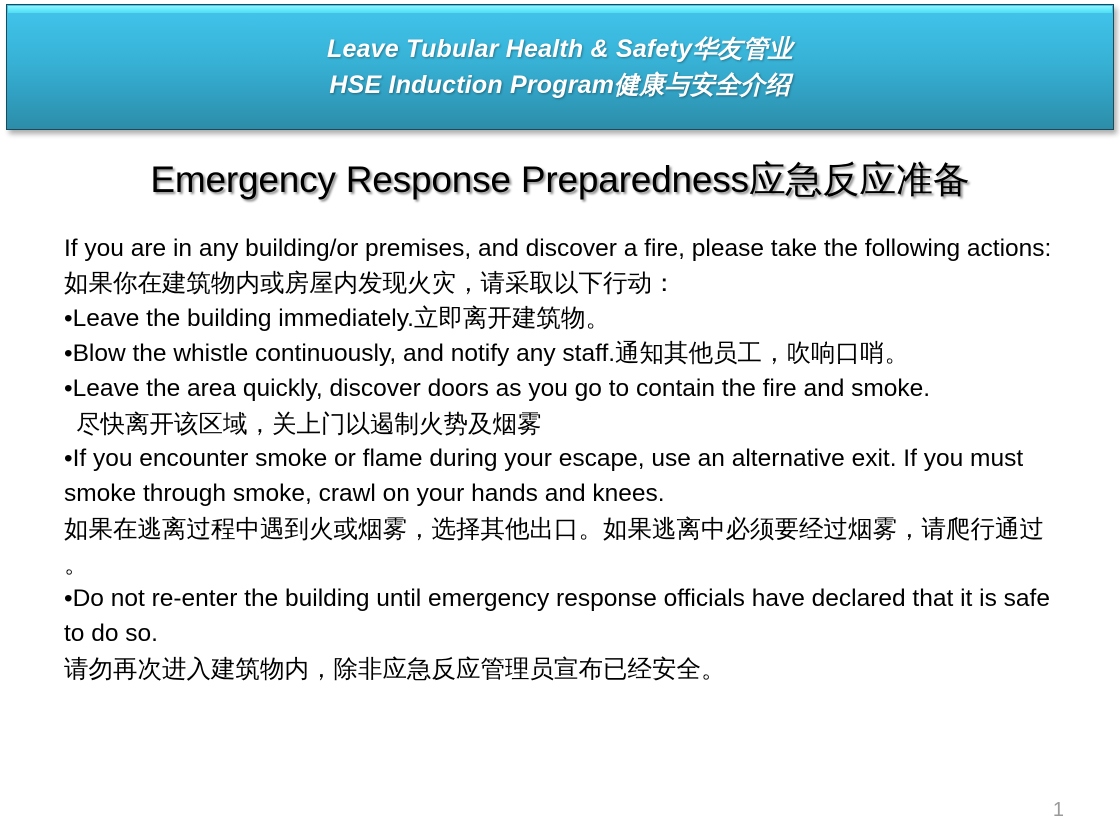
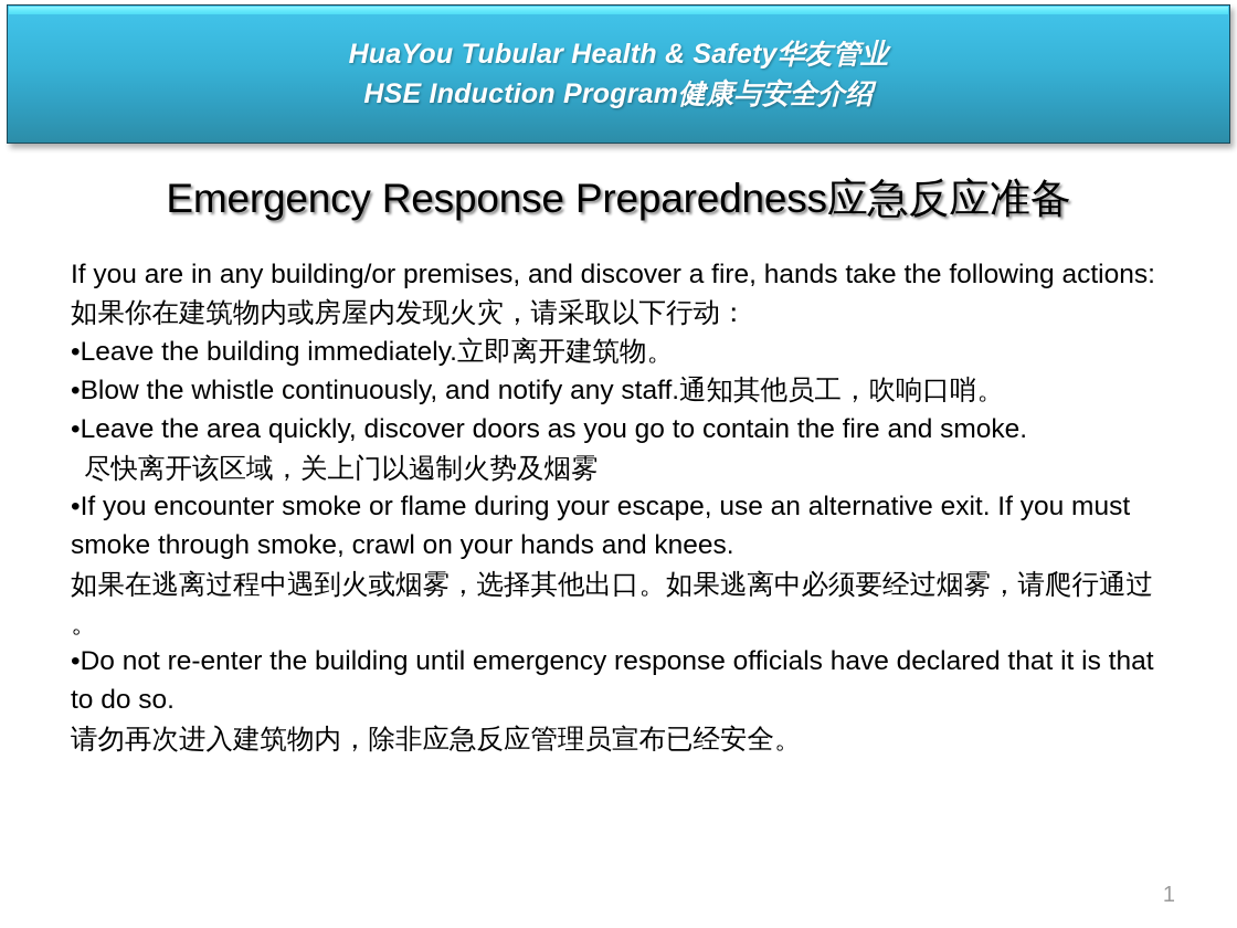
- Leave Tubular Health & Safety华友管业
+ HuaYou Tubular Health & Safety华友管业
  HSE Induction Program健康与安全介绍
  Emergency Response Preparedness应急反应准备
- If you are in any building/or premises, and discover a fire, please take the following actions:如果你在建筑物内或房屋内发现火灾，请采取以下行动：
+ If you are in any building/or premises, and discover a fire, hands take the following actions:如果你在建筑物内或房屋内发现火灾，请采取以下行动：
  •Leave the building immediately.立即离开建筑物。
  •Blow the whistle continuously, and notify any staff.通知其他员工，吹响口哨。
  •Leave the area quickly, discover doors as you go to contain the fire and smoke.
  尽快离开该区域，关上门以遏制火势及烟雾
  •If you encounter smoke or flame during your escape, use an alternative exit. If you must smoke through smoke, crawl on your hands and knees.
  如果在逃离过程中遇到火或烟雾，选择其他出口。如果逃离中必须要经过烟雾，请爬行通过 。
- •Do not re-enter the building until emergency response officials have declared that it is safe to do so.
+ •Do not re-enter the building until emergency response officials have declared that it is that to do so.
  请勿再次进入建筑物内，除非应急反应管理员宣布已经安全。
  1
